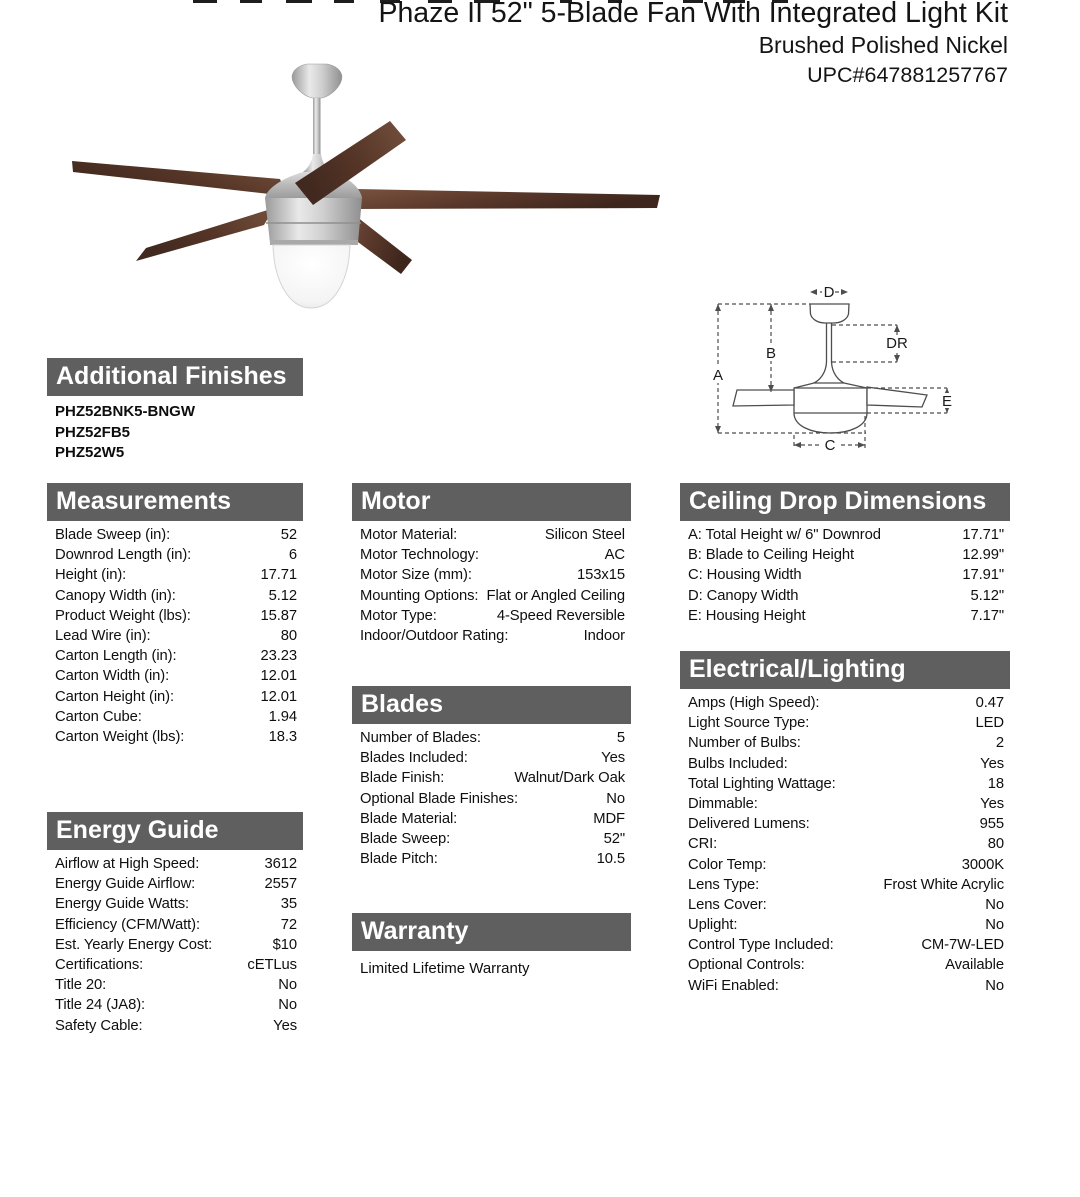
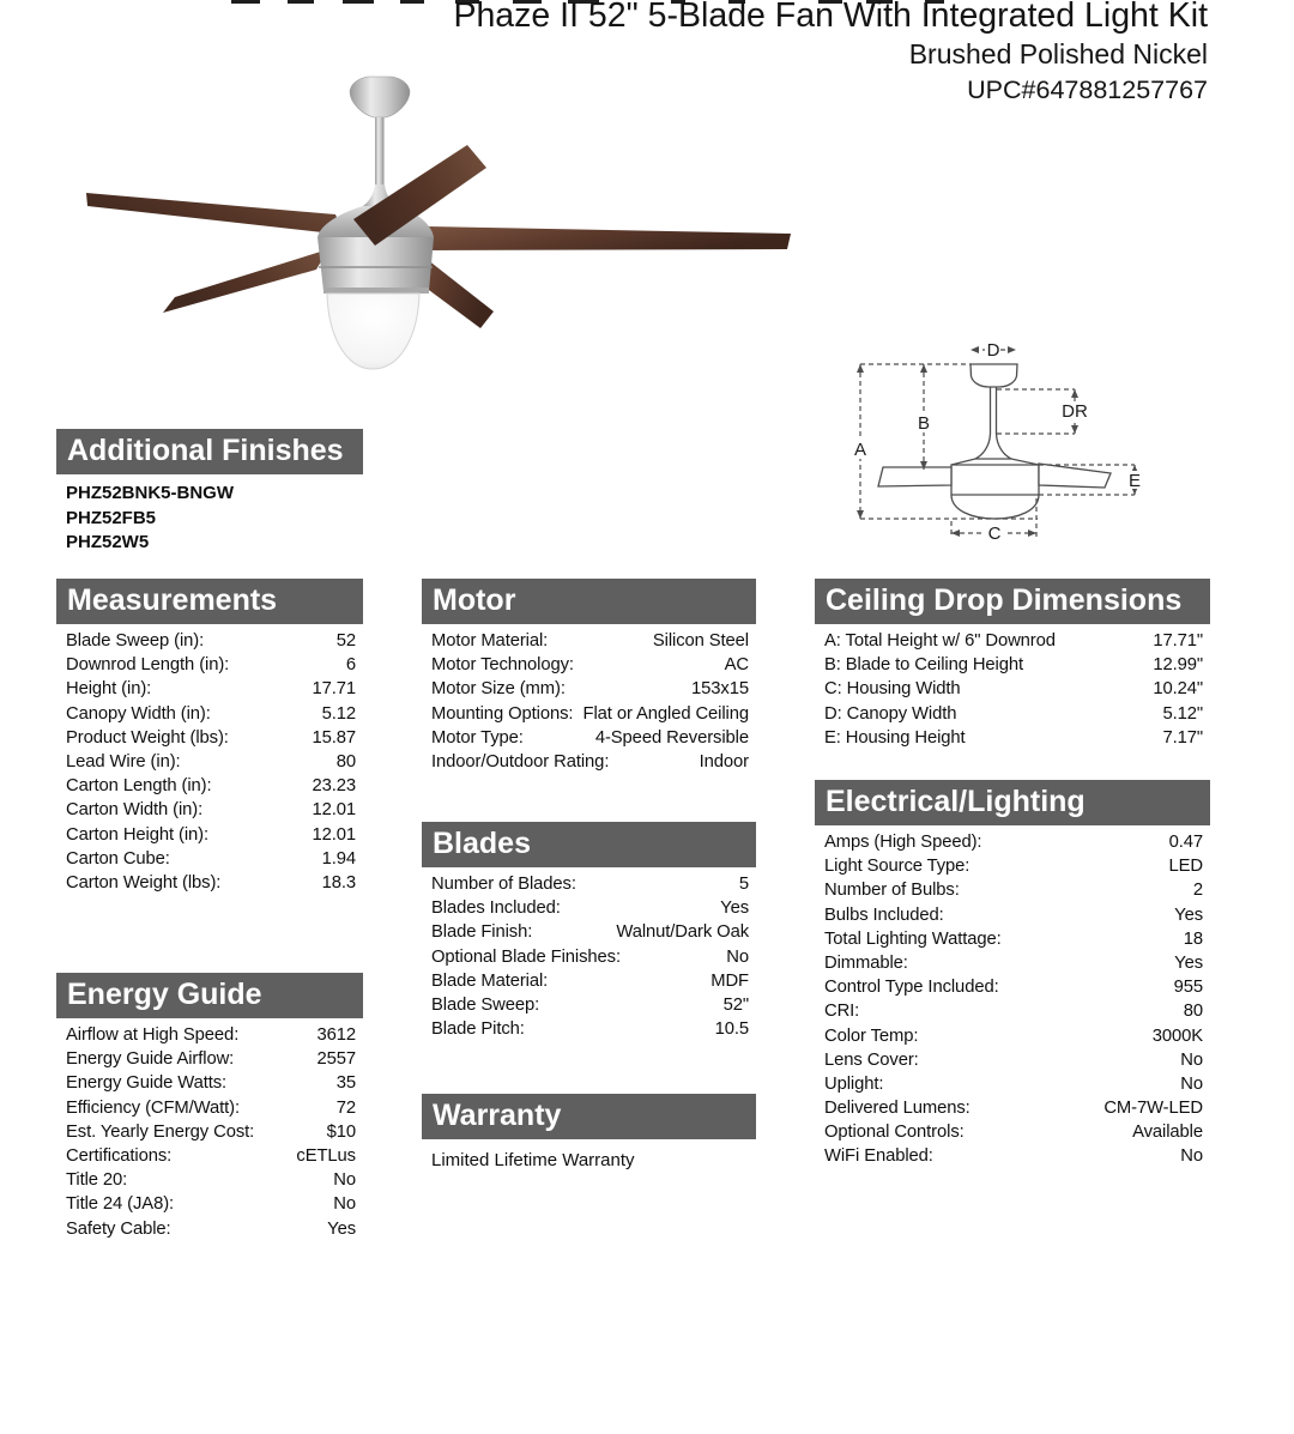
  Phaze II 52" 5-Blade Fan With Integrated Light Kit
  Brushed Polished Nickel
  UPC#647881257767
  D
  A
  B
  DR
  E
  C
  Additional Finishes
  PHZ52BNK5-BNGW
  PHZ52FB5
  PHZ52W5
  Measurements
  Blade Sweep (in):
  52
  Downrod Length (in):
  6
  Height (in):
  17.71
  Canopy Width (in):
  5.12
  Product Weight (lbs):
  15.87
  Lead Wire (in):
  80
  Carton Length (in):
  23.23
  Carton Width (in):
  12.01
  Carton Height (in):
  12.01
  Carton Cube:
  1.94
  Carton Weight (lbs):
  18.3
  Motor
  Motor Material:
  Silicon Steel
  Motor Technology:
  AC
  Motor Size (mm):
  153x15
  Mounting Options:
  Flat or Angled Ceiling
  Motor Type:
  4-Speed Reversible
  Indoor/Outdoor Rating:
  Indoor
  Ceiling Drop Dimensions
  A: Total Height w/ 6" Downrod
  17.71"
  B: Blade to Ceiling Height
  12.99"
  C: Housing Width
- 17.91"
+ 10.24"
  D: Canopy Width
  5.12"
  E: Housing Height
  7.17"
  Blades
  Number of Blades:
  5
  Blades Included:
  Yes
  Blade Finish:
  Walnut/Dark Oak
  Optional Blade Finishes:
  No
  Blade Material:
  MDF
  Blade Sweep:
  52"
  Blade Pitch:
  10.5
  Electrical/Lighting
  Amps (High Speed):
  0.47
  Light Source Type:
  LED
  Number of Bulbs:
  2
  Bulbs Included:
  Yes
  Total Lighting Wattage:
  18
  Dimmable:
  Yes
- Delivered Lumens:
+ Control Type Included:
  955
  CRI:
  80
  Color Temp:
  3000K
- Lens Type:
- Frost White Acrylic
  Lens Cover:
  No
  Uplight:
  No
- Control Type Included:
+ Delivered Lumens:
  CM-7W-LED
  Optional Controls:
  Available
  WiFi Enabled:
  No
  Energy Guide
  Airflow at High Speed:
  3612
  Energy Guide Airflow:
  2557
  Energy Guide Watts:
  35
  Efficiency (CFM/Watt):
  72
  Est. Yearly Energy Cost:
  $10
  Certifications:
  cETLus
  Title 20:
  No
  Title 24 (JA8):
  No
  Safety Cable:
  Yes
  Warranty
  Limited Lifetime Warranty
